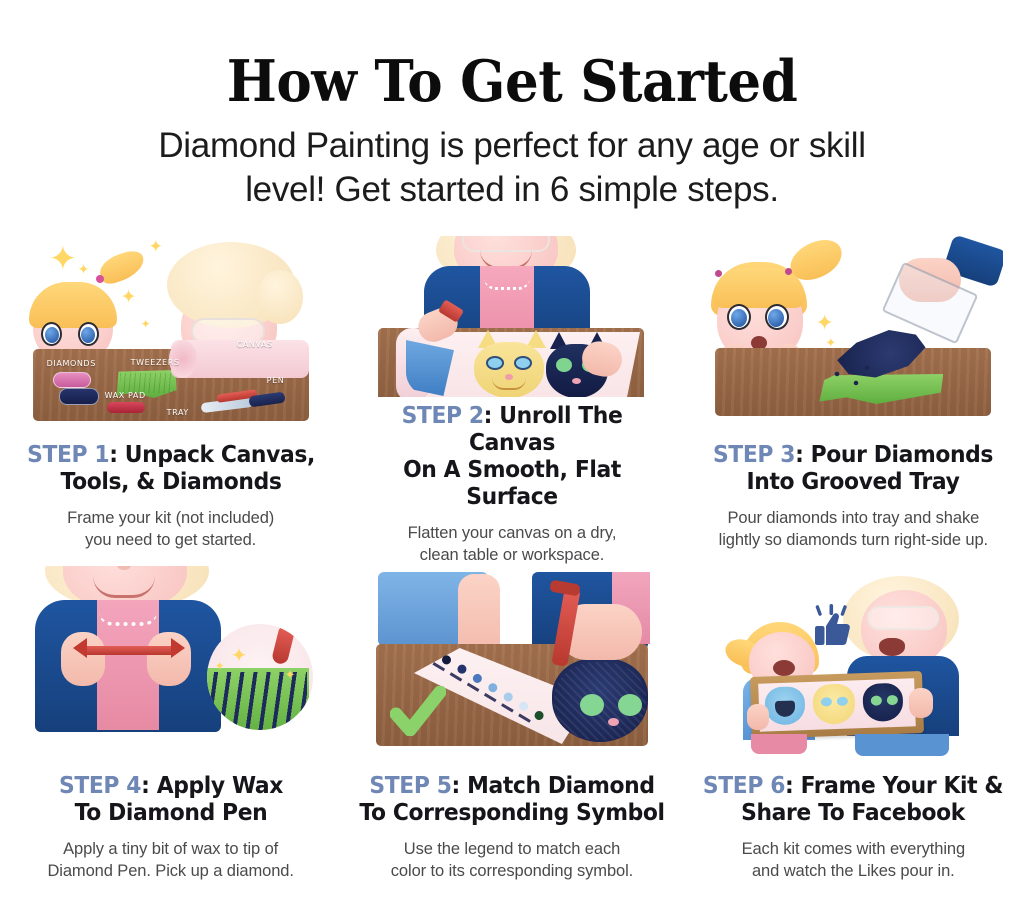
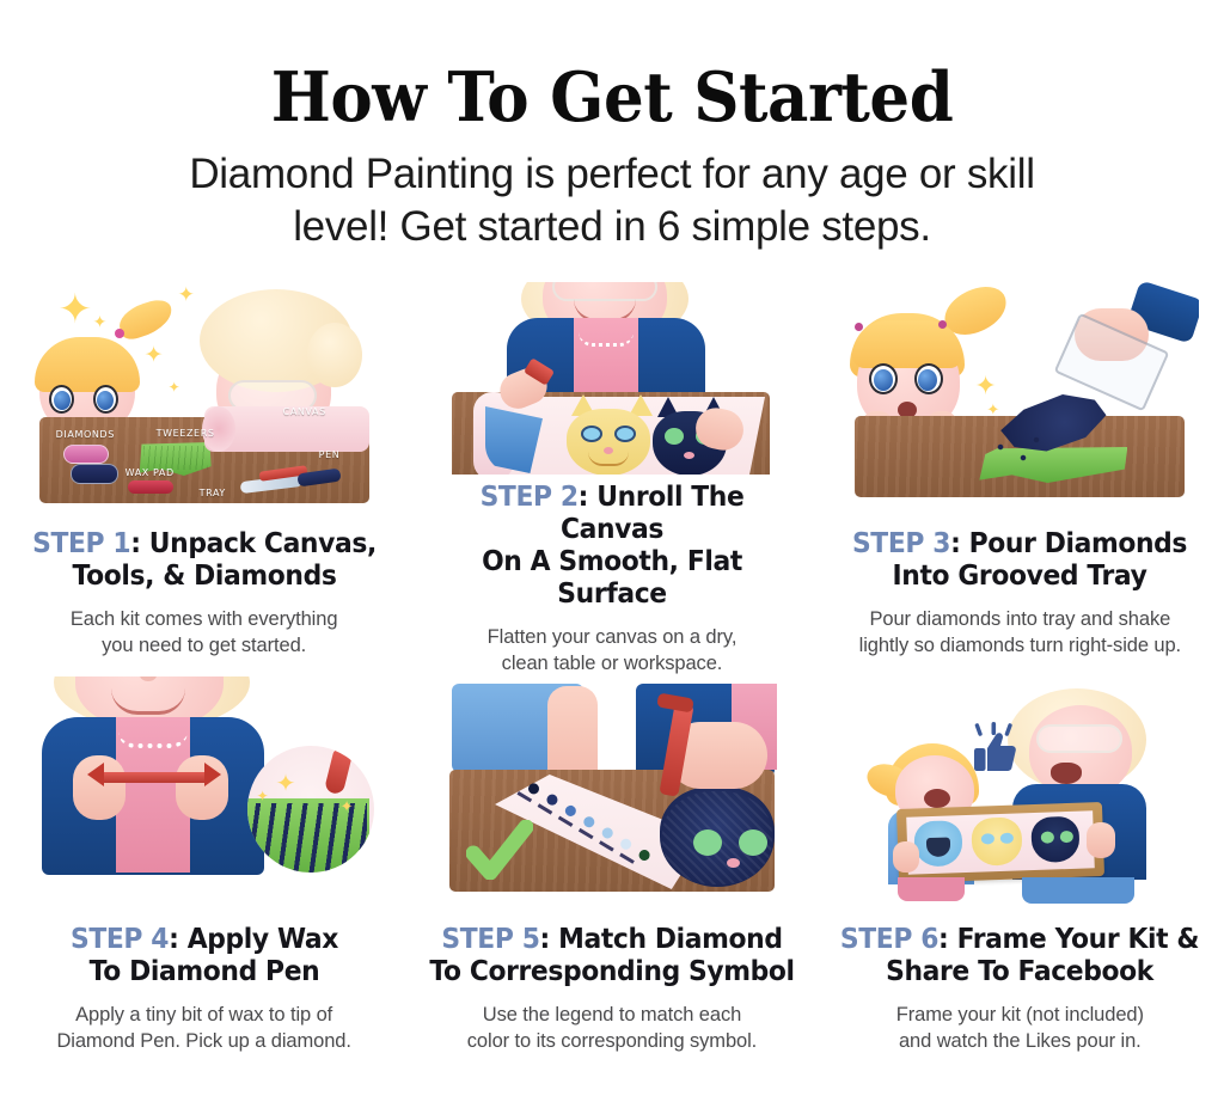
  How To Get Started
  Diamond Painting is perfect for any age or skill
  level! Get started in 6 simple steps.
  ✦
  ✦
  ✦
  ✦
  ✦
  DIAMONDS
  TWEEZERS
  WAX PAD
  TRAY
  CANVAS
  PEN
  STEP 1: Unpack Canvas,
  Tools, & Diamonds
- Frame your kit (not included)
+ Each kit comes with everything
  you need to get started.
  STEP 2: Unroll The Canvas
  On A Smooth, Flat Surface
  Flatten your canvas on a dry,
  clean table or workspace.
  ✦
  ✦
  STEP 3: Pour Diamonds
  Into Grooved Tray
  Pour diamonds into tray and shake
  lightly so diamonds turn right-side up.
  ✦
  ✦
  ✦
  STEP 4: Apply Wax
  To Diamond Pen
  Apply a tiny bit of wax to tip of
  Diamond Pen. Pick up a diamond.
  STEP 5: Match Diamond
  To Corresponding Symbol
  Use the legend to match each
  color to its corresponding symbol.
  STEP 6: Frame Your Kit &
  Share To Facebook
- Each kit comes with everything
+ Frame your kit (not included)
  and watch the Likes pour in.
